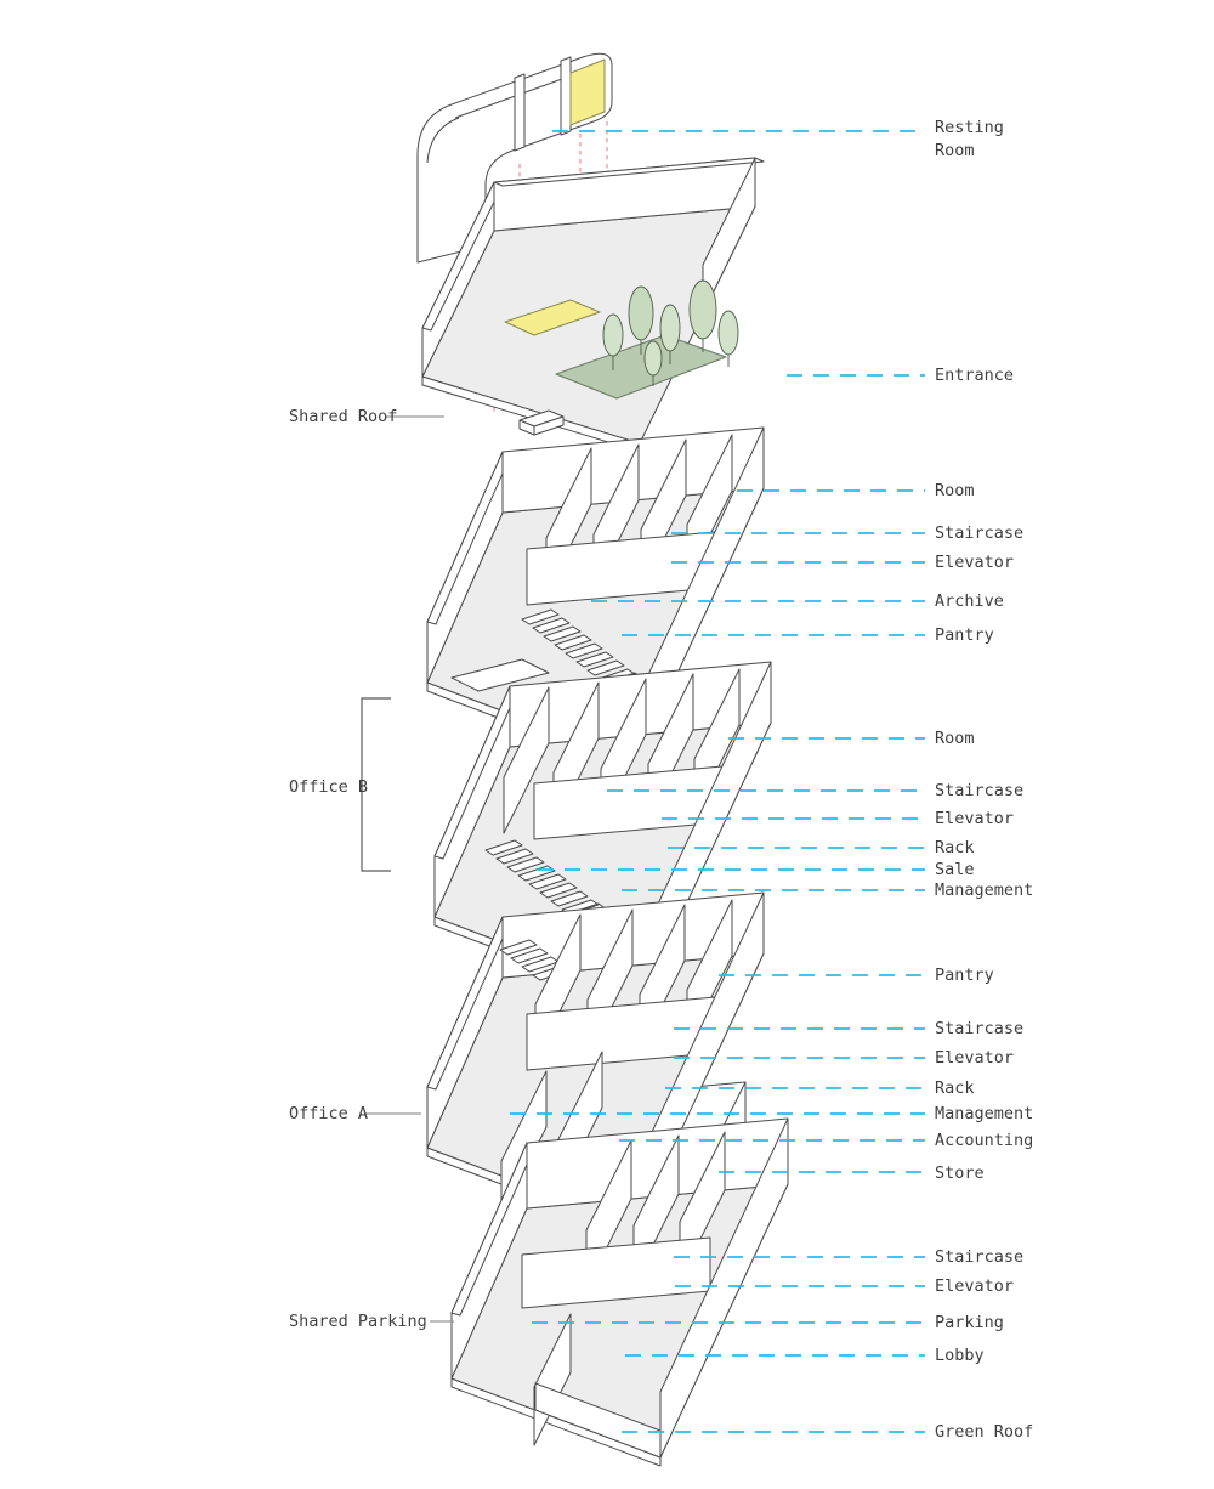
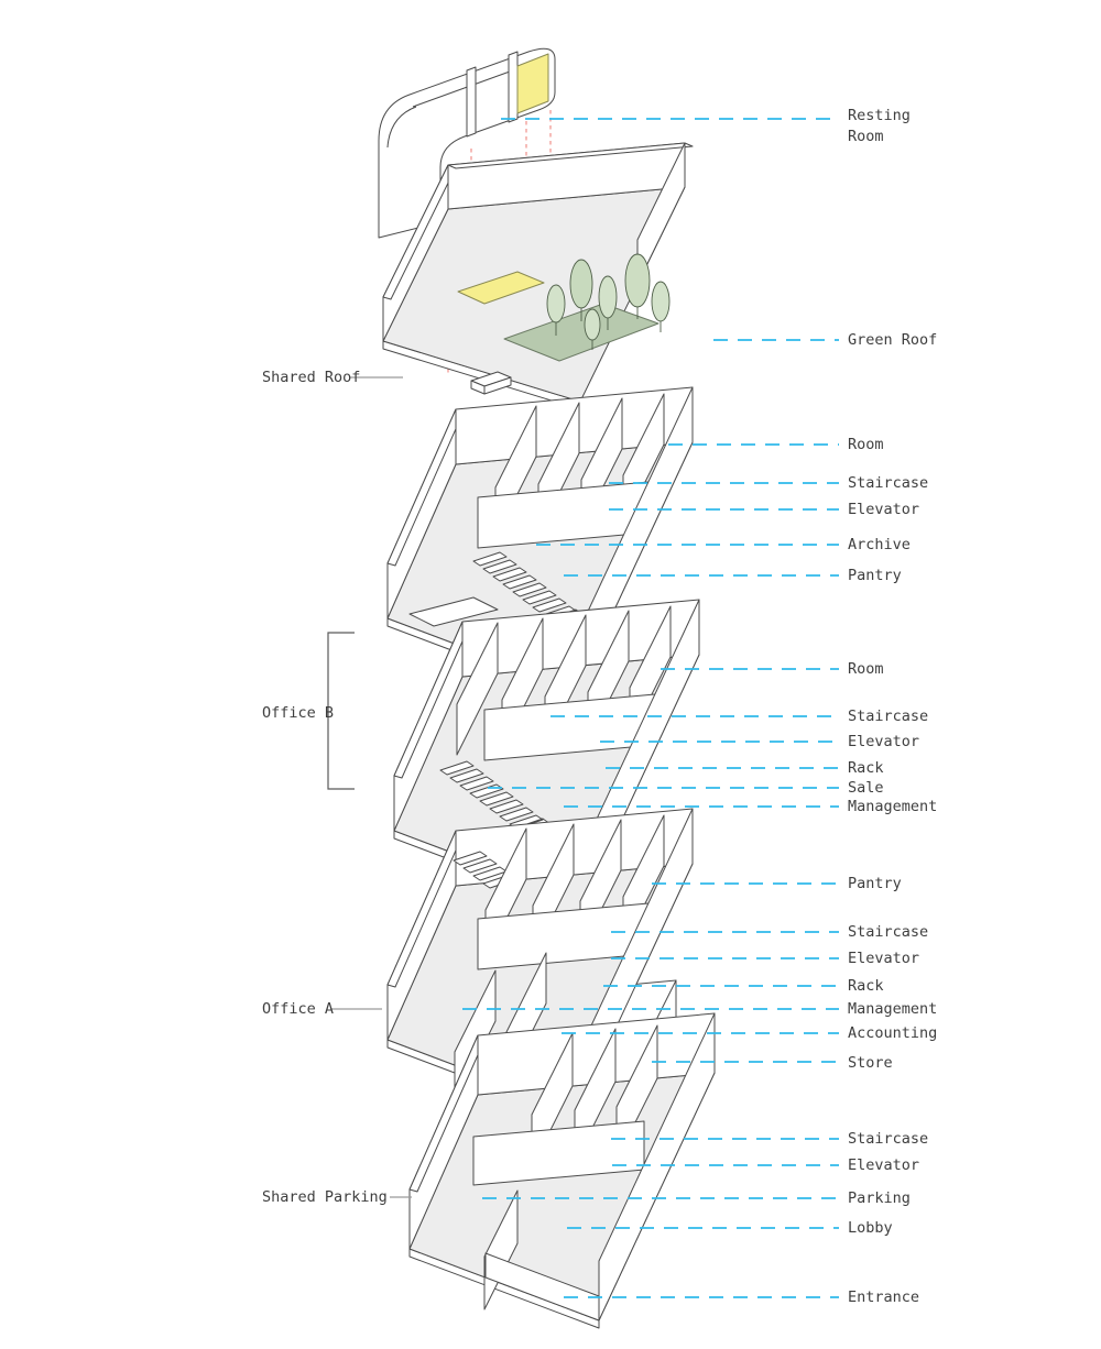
  Resting Room
- Entrance
+ Green Roof
  Room
  Staircase
  Elevator
  Archive
  Pantry
  Room
  Staircase
  Elevator
  Rack
  Sale
  Management
  Pantry
  Staircase
  Elevator
  Rack
  Management
  Accounting
  Store
  Staircase
  Elevator
  Parking
  Lobby
- Green Roof
+ Entrance
  Shared Roof
  Office B
  Office A
  Shared Parking
